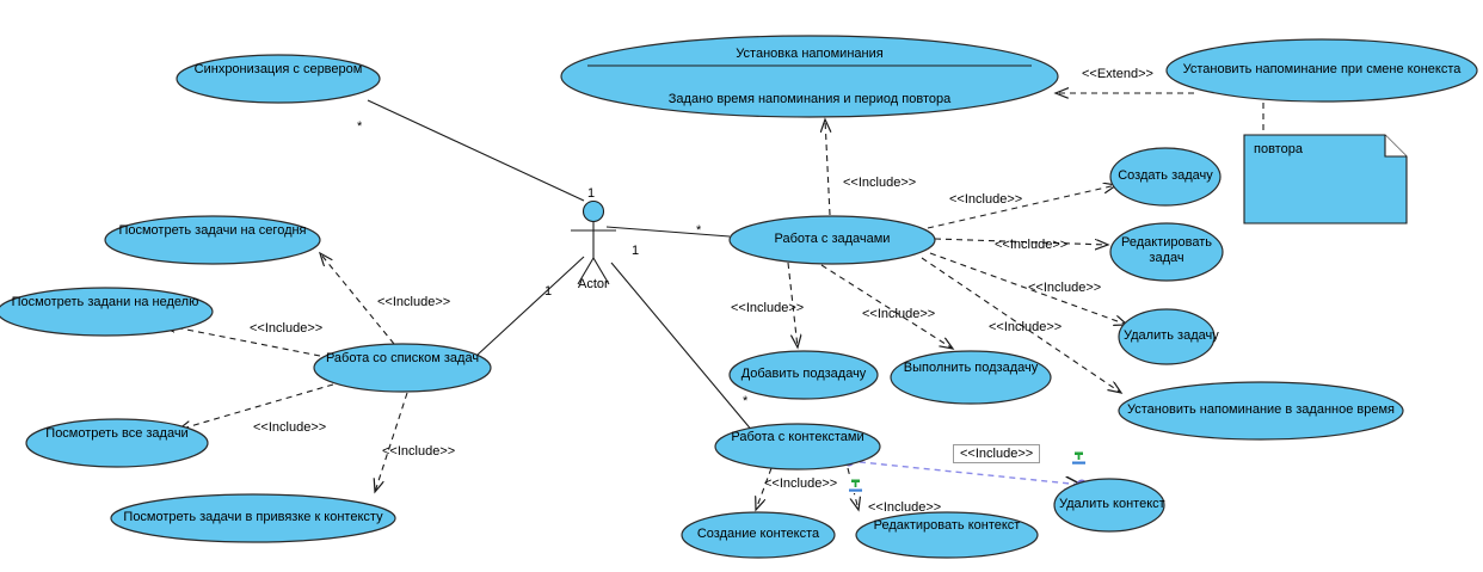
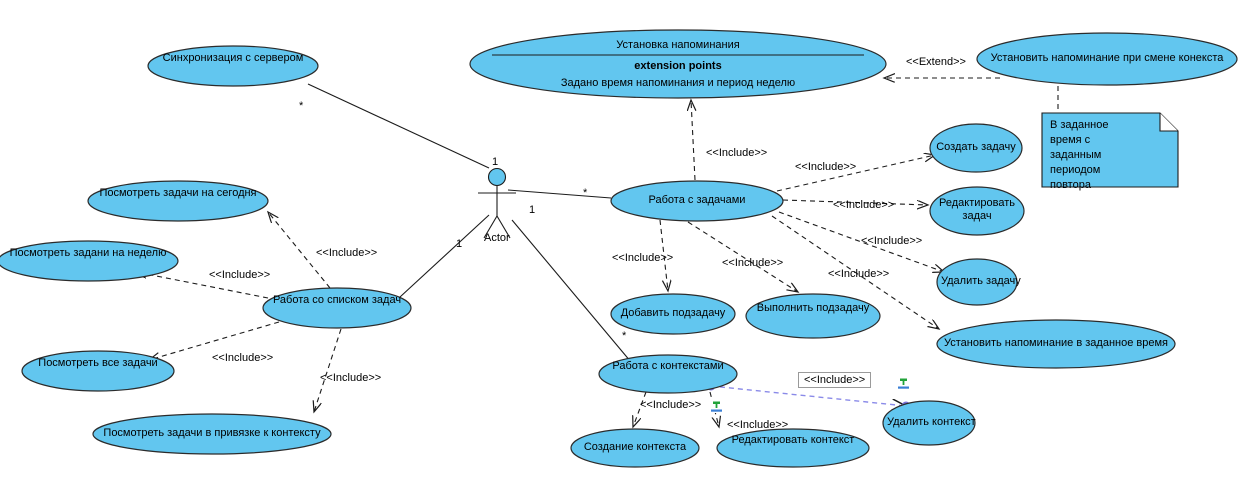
  Синхронизация с сервером
  Установить напоминание при смене конекста
  Посмотреть задачи на сегодня
  Посмотреть задани на неделю
  Посмотреть все задачи
  Посмотреть задачи в привязке к контексту
  Работа со списком задач
  Работа с задачами
  Добавить подзадачу
  Выполнить подзадачу
  Создать задачу
  Редактировать задач
  Удалить задачу
  Установить напоминание в заданное время
  Работа с контекстами
  Создание контекста
  Редактировать контекст
  Удалить контекст
  <<Extend>>
  <<Include>>
  <<Include>>
  <<Include>>
  <<Include>>
  <<Include>>
  <<Include>>
  <<Include>>
  <<Include>>
  <<Include>>
  <<Include>>
  <<Include>>
  <<Include>>
  <<Include>>
  *
  1
  1
  *
  1
  *
  Actor
  Установка напоминания
+ extension points
- Задано время напоминания и период повтора
+ Задано время напоминания и период неделю
+ В заданное время с
+ заданным периодом
  повтора
  <<Include>>
